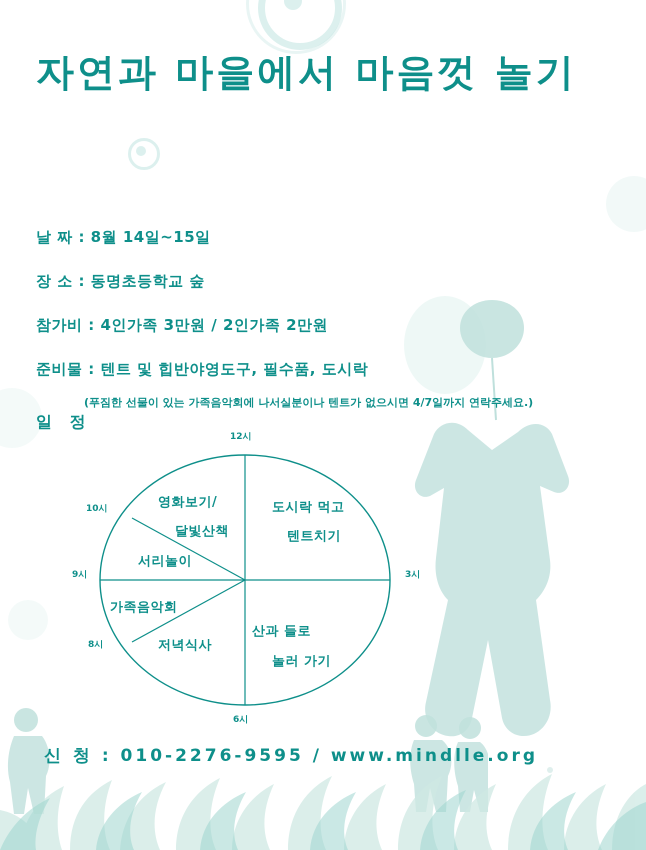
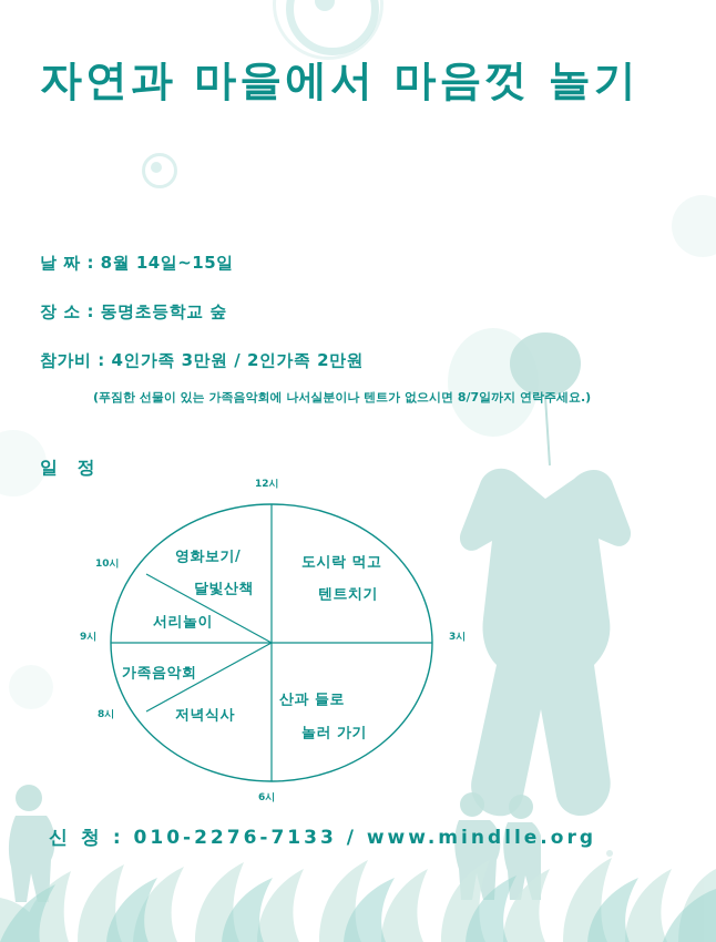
  자연과 마을에서 마음껏 놀기
  날 짜 : 8월 14일~15일
  장 소 : 동명초등학교 숲
  참가비 : 4인가족 3만원 / 2인가족 2만원
- 준비물 : 텐트 및 힙반야영도구, 필수품, 도시락
- (푸짐한 선물이 있는 가족음악회에 나서실분이나 텐트가 없으시면 4/7일까지 연락주세요.)
+ (푸짐한 선물이 있는 가족음악회에 나서실분이나 텐트가 없으시면 8/7일까지 연락주세요.)
  일 정
  12시
  3시
  6시
  9시
  10시
  8시
  도시락 먹고
  텐트치기
  영화보기/
  달빛산책
  서리놀이
  가족음악회
  저녁식사
  산과 들로
  놀러 가기
- 신 청 : 010-2276-9595 / www.mindlle.org
+ 신 청 : 010-2276-7133 / www.mindlle.org
